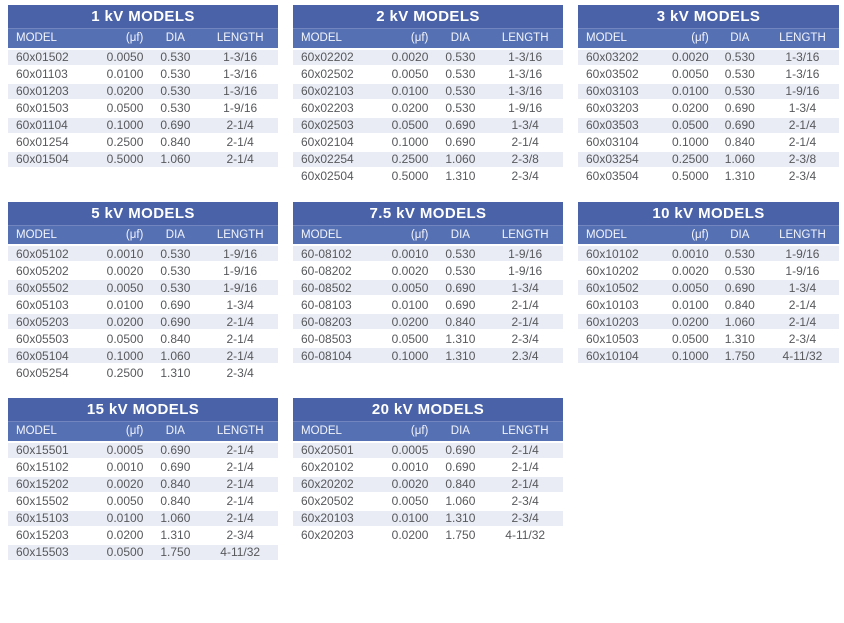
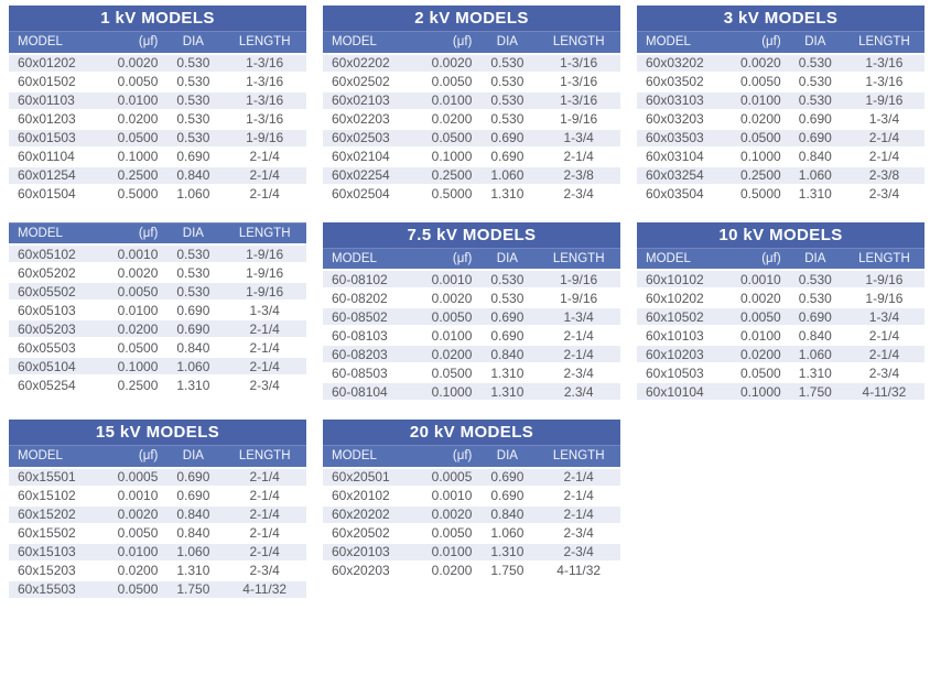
  1 kV MODELS
  MODEL	(μf)	DIA	LENGTH
+ 60x01202	0.0020	0.530	1-3/16
  60x01502	0.0050	0.530	1-3/16
  60x01103	0.0100	0.530	1-3/16
  60x01203	0.0200	0.530	1-3/16
  60x01503	0.0500	0.530	1-9/16
  60x01104	0.1000	0.690	2-1/4
  60x01254	0.2500	0.840	2-1/4
  60x01504	0.5000	1.060	2-1/4
  2 kV MODELS
  MODEL	(μf)	DIA	LENGTH
  60x02202	0.0020	0.530	1-3/16
  60x02502	0.0050	0.530	1-3/16
  60x02103	0.0100	0.530	1-3/16
  60x02203	0.0200	0.530	1-9/16
  60x02503	0.0500	0.690	1-3/4
  60x02104	0.1000	0.690	2-1/4
  60x02254	0.2500	1.060	2-3/8
  60x02504	0.5000	1.310	2-3/4
  3 kV MODELS
  MODEL	(μf)	DIA	LENGTH
  60x03202	0.0020	0.530	1-3/16
  60x03502	0.0050	0.530	1-3/16
  60x03103	0.0100	0.530	1-9/16
  60x03203	0.0200	0.690	1-3/4
  60x03503	0.0500	0.690	2-1/4
  60x03104	0.1000	0.840	2-1/4
  60x03254	0.2500	1.060	2-3/8
  60x03504	0.5000	1.310	2-3/4
- 5 kV MODELS
  MODEL	(μf)	DIA	LENGTH
  60x05102	0.0010	0.530	1-9/16
  60x05202	0.0020	0.530	1-9/16
  60x05502	0.0050	0.530	1-9/16
  60x05103	0.0100	0.690	1-3/4
  60x05203	0.0200	0.690	2-1/4
  60x05503	0.0500	0.840	2-1/4
  60x05104	0.1000	1.060	2-1/4
  60x05254	0.2500	1.310	2-3/4
  7.5 kV MODELS
  MODEL	(μf)	DIA	LENGTH
  60-08102	0.0010	0.530	1-9/16
  60-08202	0.0020	0.530	1-9/16
  60-08502	0.0050	0.690	1-3/4
  60-08103	0.0100	0.690	2-1/4
  60-08203	0.0200	0.840	2-1/4
  60-08503	0.0500	1.310	2-3/4
  60-08104	0.1000	1.310	2.3/4
  10 kV MODELS
  MODEL	(μf)	DIA	LENGTH
  60x10102	0.0010	0.530	1-9/16
  60x10202	0.0020	0.530	1-9/16
  60x10502	0.0050	0.690	1-3/4
  60x10103	0.0100	0.840	2-1/4
  60x10203	0.0200	1.060	2-1/4
  60x10503	0.0500	1.310	2-3/4
  60x10104	0.1000	1.750	4-11/32
  15 kV MODELS
  MODEL	(μf)	DIA	LENGTH
  60x15501	0.0005	0.690	2-1/4
  60x15102	0.0010	0.690	2-1/4
  60x15202	0.0020	0.840	2-1/4
  60x15502	0.0050	0.840	2-1/4
  60x15103	0.0100	1.060	2-1/4
  60x15203	0.0200	1.310	2-3/4
  60x15503	0.0500	1.750	4-11/32
  20 kV MODELS
  MODEL	(μf)	DIA	LENGTH
  60x20501	0.0005	0.690	2-1/4
  60x20102	0.0010	0.690	2-1/4
  60x20202	0.0020	0.840	2-1/4
  60x20502	0.0050	1.060	2-3/4
  60x20103	0.0100	1.310	2-3/4
  60x20203	0.0200	1.750	4-11/32
